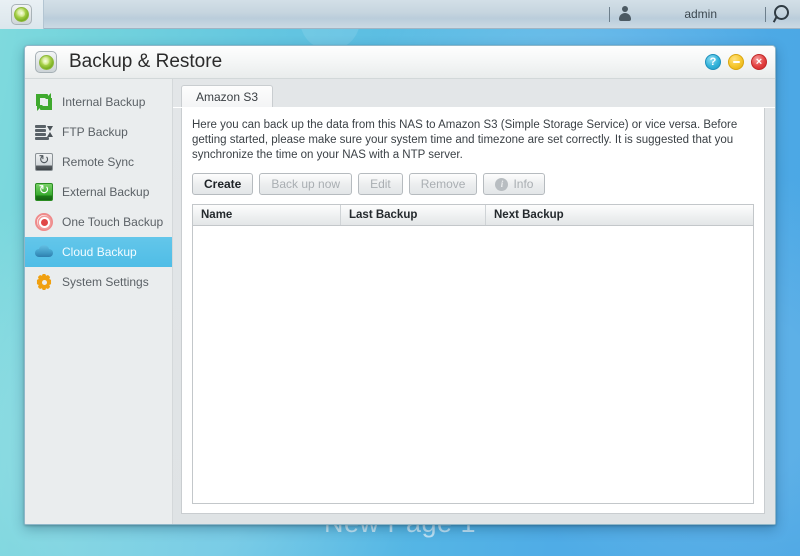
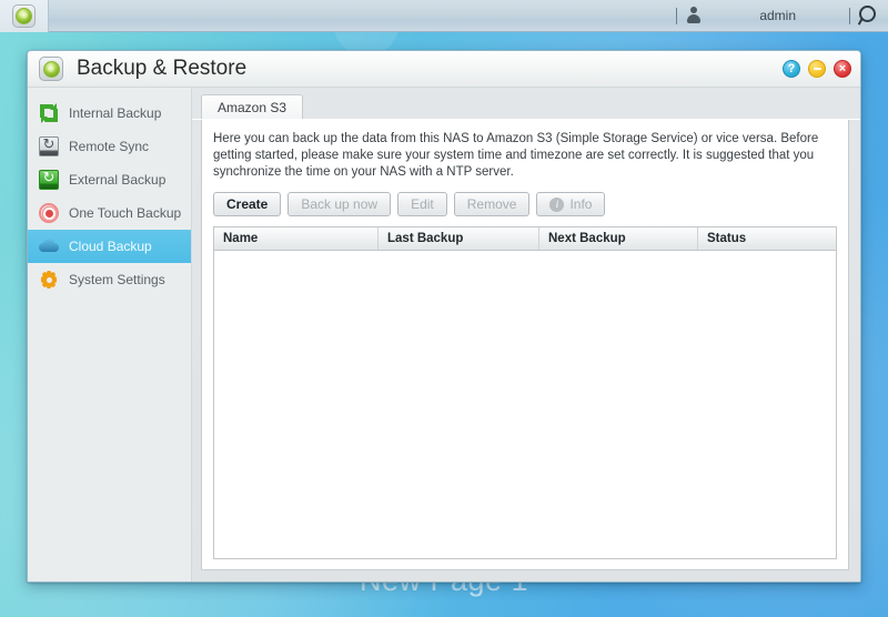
  admin
  Backup & Restore
  ?
  ×
  Internal Backup
- FTP Backup
  Remote Sync
  External Backup
  One Touch Backup
  Cloud Backup
  System Settings
  Amazon S3
  Here you can back up the data from this NAS to Amazon S3 (Simple Storage Service) or vice versa. Before getting started, please make sure your system time and timezone are set correctly. It is suggested that you synchronize the time on your NAS with a NTP server.
  Create
  Back up now
  Edit
  Remove
  i
  Info
  Name
  Last Backup
  Next Backup
+ Status
